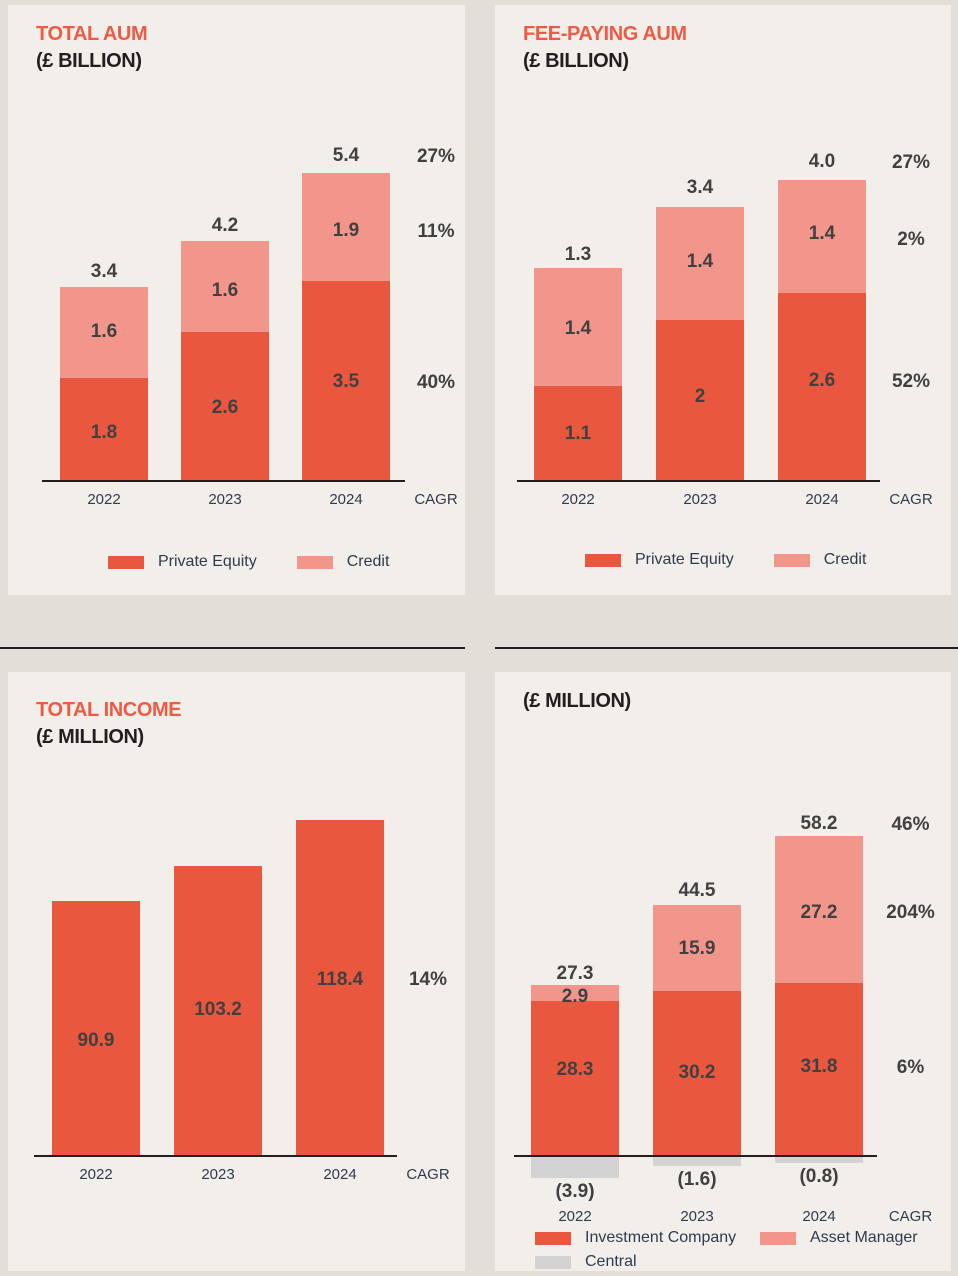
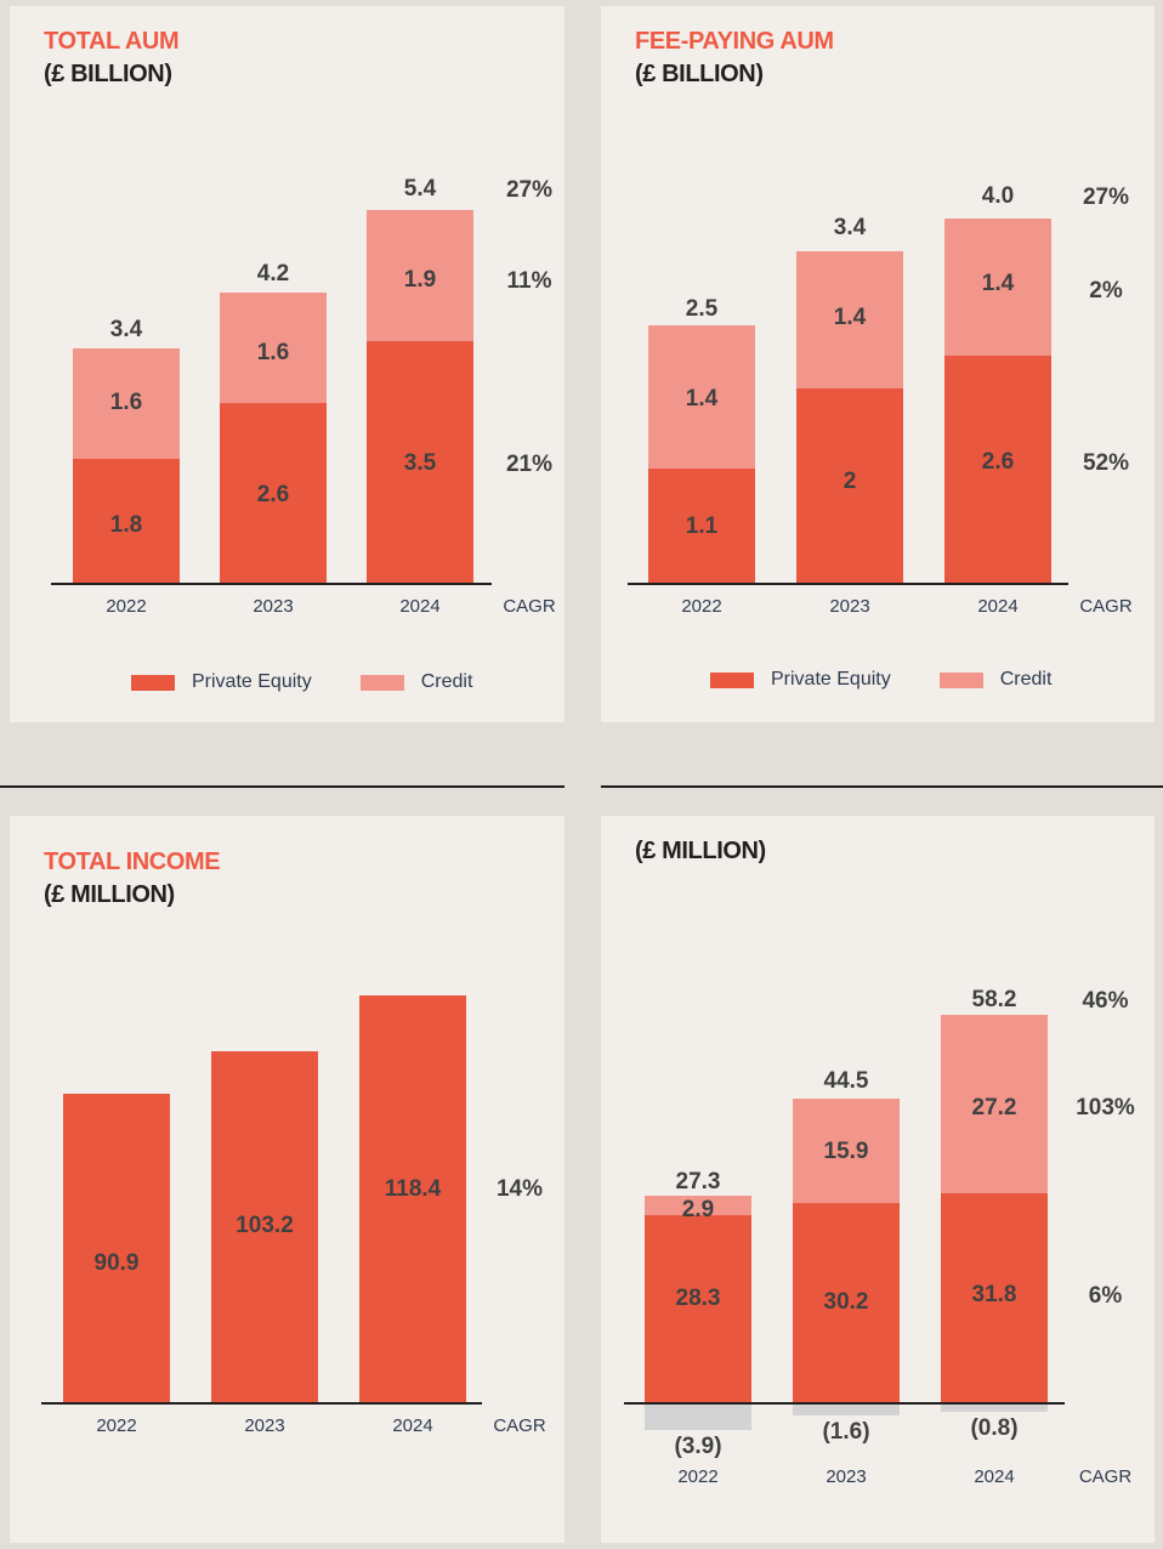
  TOTAL AUM
  (£ BILLION)
  1.8
  1.6
  3.4
  2.6
  1.6
  4.2
  3.5
  1.9
  5.4
  27%
  11%
- 40%
+ 21%
  2022
  2023
  2024
  CAGR
  Private Equity
  Credit
  FEE-PAYING AUM
  (£ BILLION)
  1.1
  1.4
- 1.3
+ 2.5
  2
  1.4
  3.4
  2.6
  1.4
  4.0
  27%
  2%
  52%
  2022
  2023
  2024
  CAGR
  Private Equity
  Credit
  TOTAL INCOME
  (£ MILLION)
  90.9
  103.2
  118.4
  14%
  2022
  2023
  2024
  CAGR
  (£ MILLION)
  28.3
  2.9
  27.3
  (3.9)
  30.2
  15.9
  44.5
  (1.6)
  31.8
  27.2
  58.2
  (0.8)
  46%
- 204%
+ 103%
  6%
  2022
  2023
  2024
  CAGR
- Investment Company
- Asset Manager
- Central
